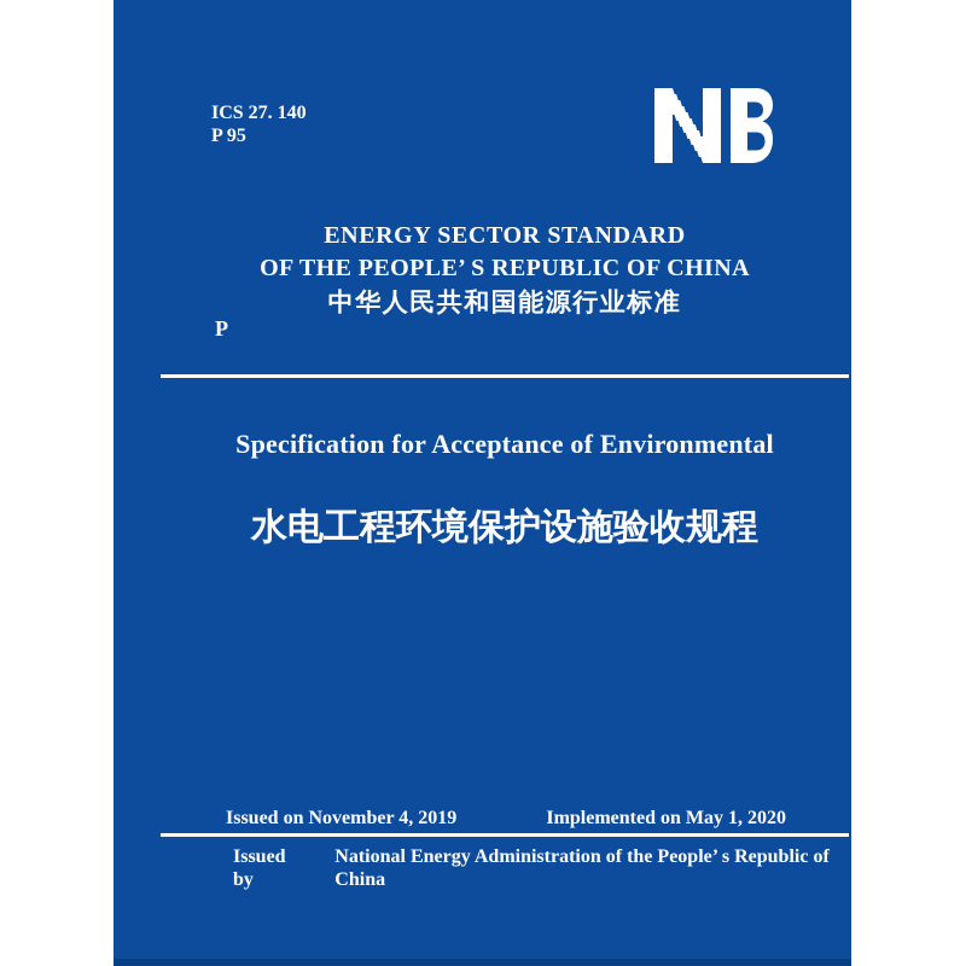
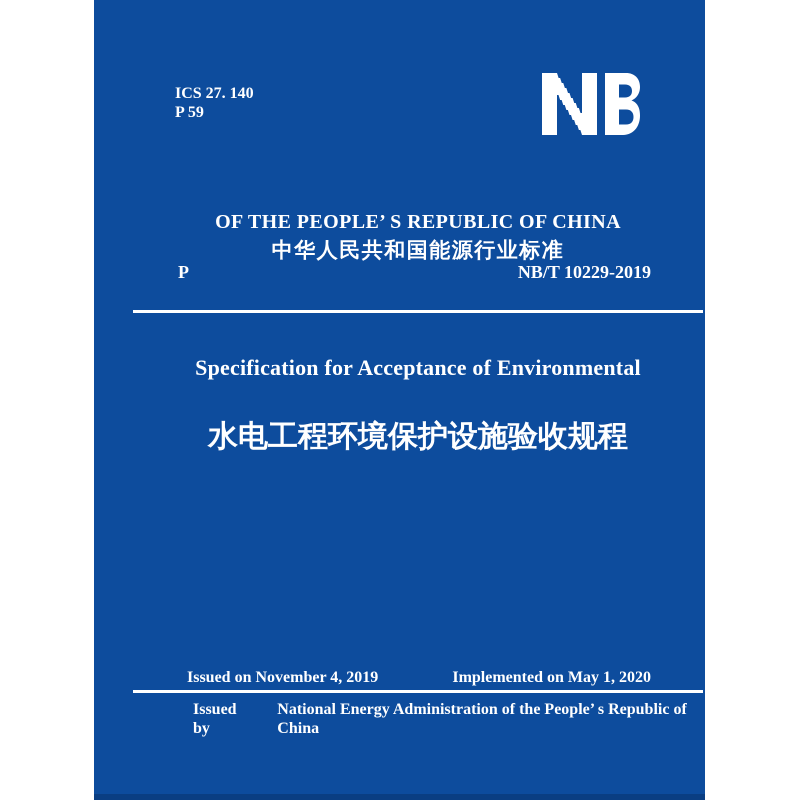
  ICS 27. 140
- P 95
+ P 59
- ENERGY SECTOR STANDARD
  OF THE PEOPLE’ S REPUBLIC OF CHINA
  中华人民共和国能源行业标准
  P
+ NB/T 10229-2019
  Specification for Acceptance of Environmental
  水电工程环境保护设施验收规程
  Issued on November 4, 2019
  Implemented on May 1, 2020
  Issued by
  National Energy Administration of the People’ s Republic of China
